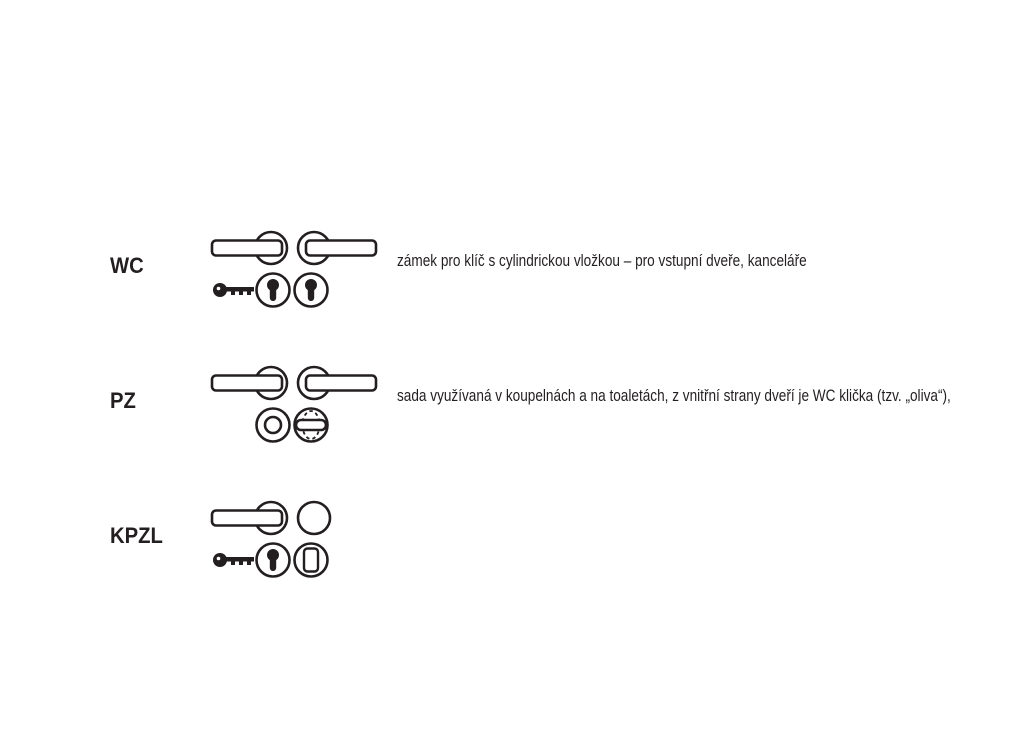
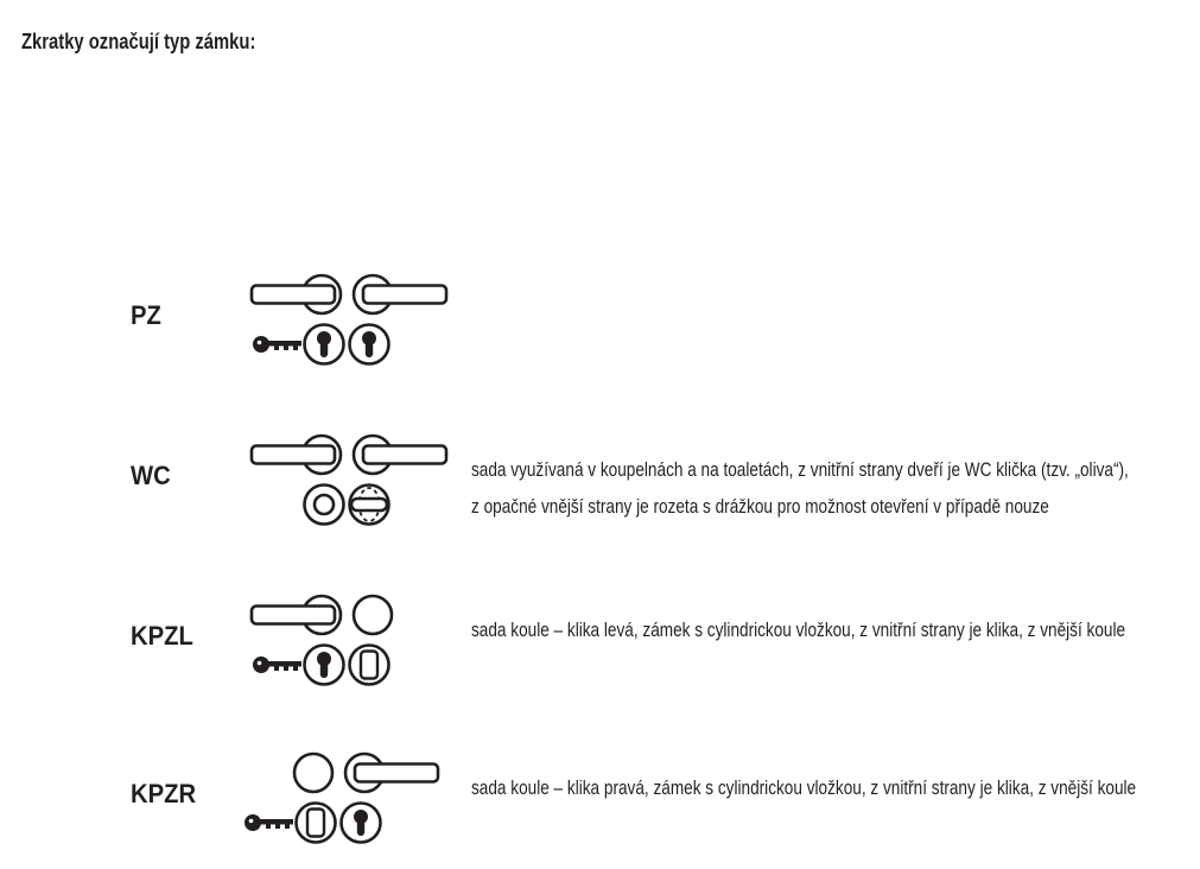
+ Zkratky označují typ zámku:
- WC
+ PZ
- zámek pro klíč s cylindrickou vložkou – pro vstupní dveře, kanceláře
- PZ
+ WC
  sada využívaná v koupelnách a na toaletách, z vnitřní strany dveří je WC klička (tzv. „oliva“),
+ z opačné vnější strany je rozeta s drážkou pro možnost otevření v případě nouze
  KPZL
+ sada koule – klika levá, zámek s cylindrickou vložkou, z vnitřní strany je klika, z vnější koule
+ KPZR
+ sada koule – klika pravá, zámek s cylindrickou vložkou, z vnitřní strany je klika, z vnější koule
